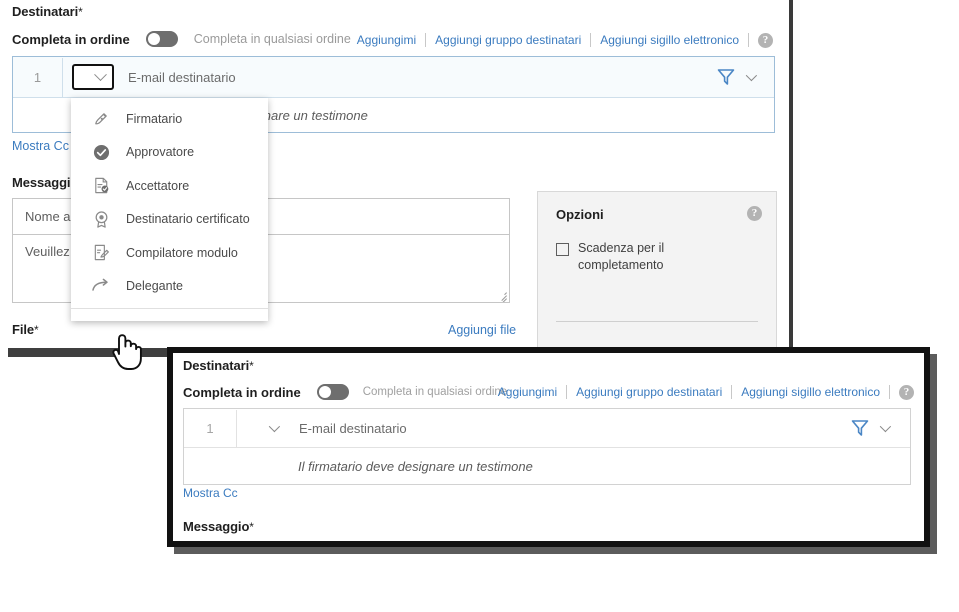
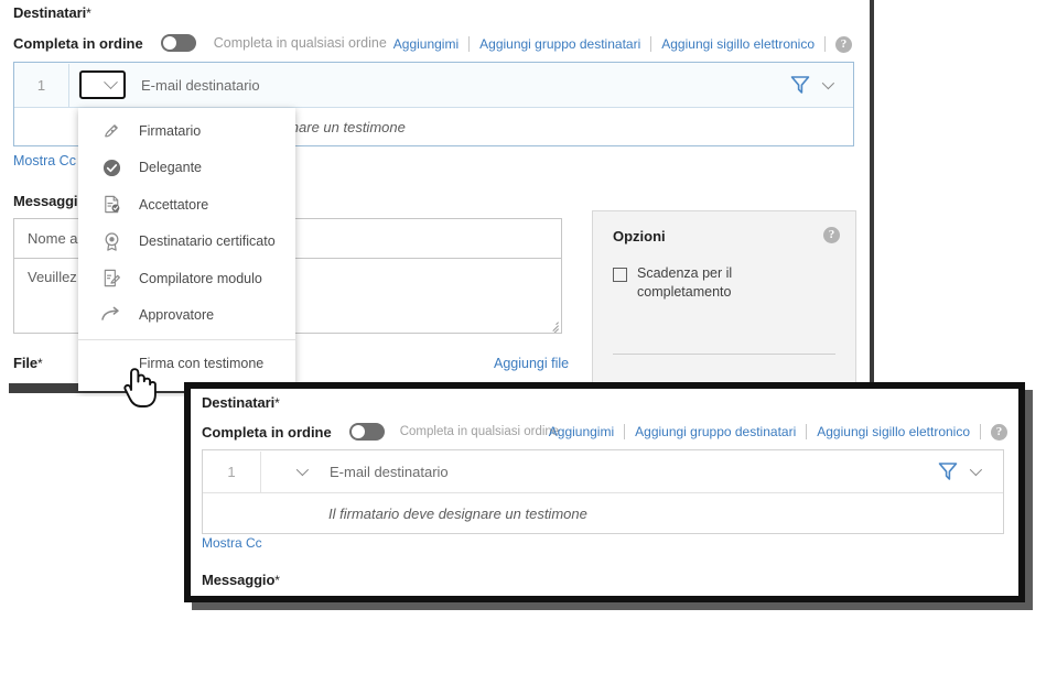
  Destinatari*
  Completa in ordine
  Completa in qualsiasi ordine
  Aggiungimi
  Aggiungi gruppo destinatari
  Aggiungi sigillo elettronico
  ?
  1
  E-mail destinatario
  Mostra Cc
  Messaggi
  Veuillez
  Opzioni
  ?
  Scadenza per il completamento
  File*
  Aggiungi file
  Firmatario
- Approvatore
+ Delegante
  Accettatore
  Destinatario certificato
  Compilatore modulo
- Delegante
+ Approvatore
+ Firma con testimone
  Destinatari*
  Completa in ordine
  Completa in qualsiasi ordine
  Aggiungimi
  Aggiungi gruppo destinatari
  Aggiungi sigillo elettronico
  ?
  1
  E-mail destinatario
  Il firmatario deve designare un testimone
  Mostra Cc
  Messaggio*
